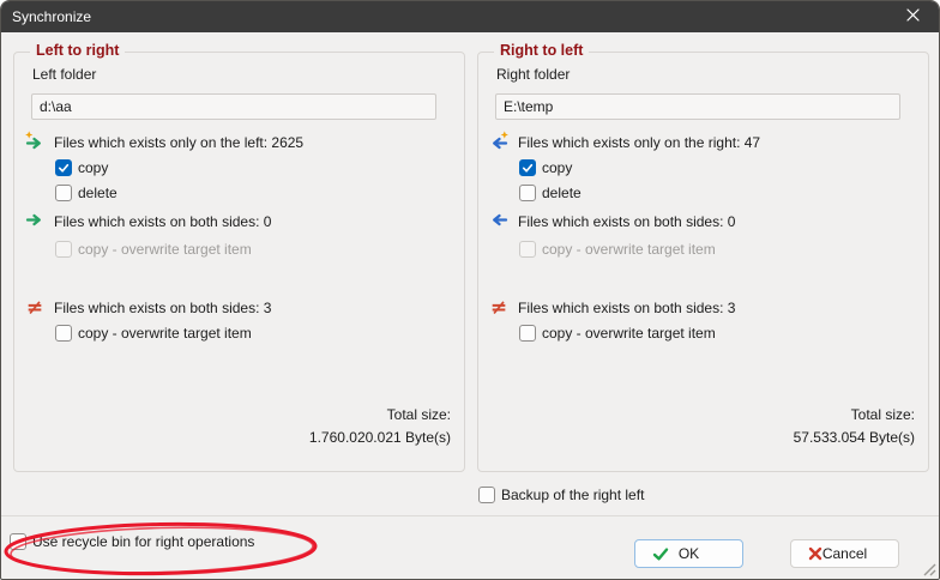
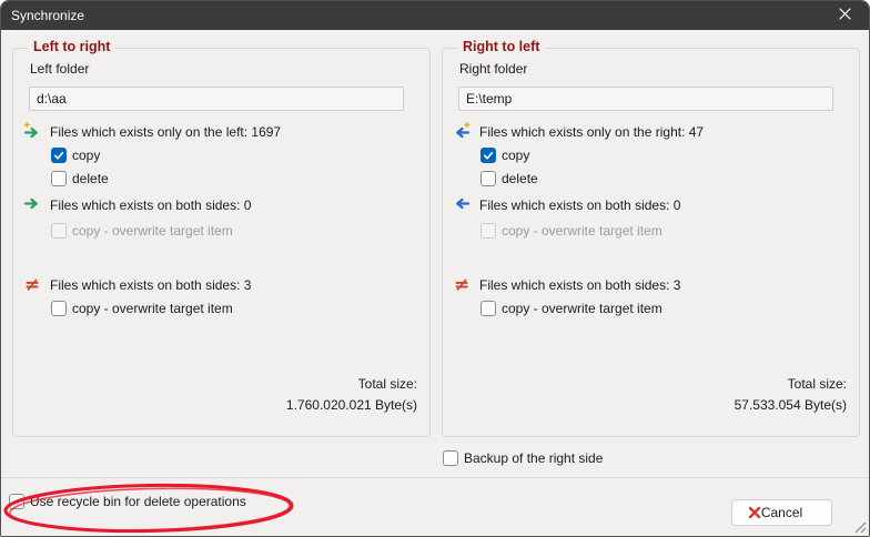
  Synchronize
  Left to right
  Left folder
  d:\aa
- Files which exists only on the left: 2625
+ Files which exists only on the left: 1697
  copy
  delete
  Files which exists on both sides: 0
  copy - overwrite target item
  ≠
  Files which exists on both sides: 3
  copy - overwrite target item
  Total size:
  1.760.020.021 Byte(s)
  Right to left
  Right folder
  E:\temp
  Files which exists only on the right: 47
  copy
  delete
  Files which exists on both sides: 0
  copy - overwrite target item
  ≠
  Files which exists on both sides: 3
  copy - overwrite target item
  Total size:
  57.533.054 Byte(s)
- Backup of the right left
+ Backup of the right side
- Use recycle bin for right operations
+ Use recycle bin for delete operations
- OK
  Cancel
